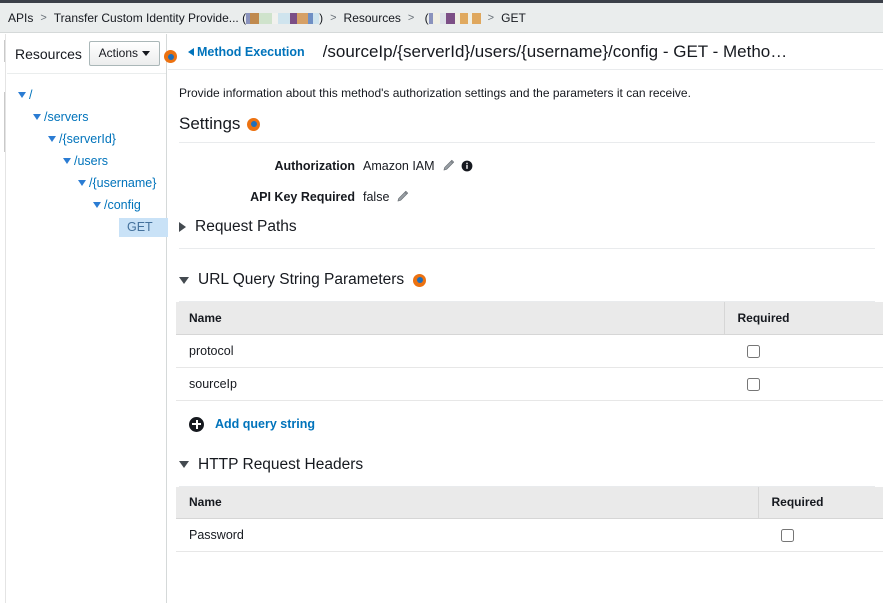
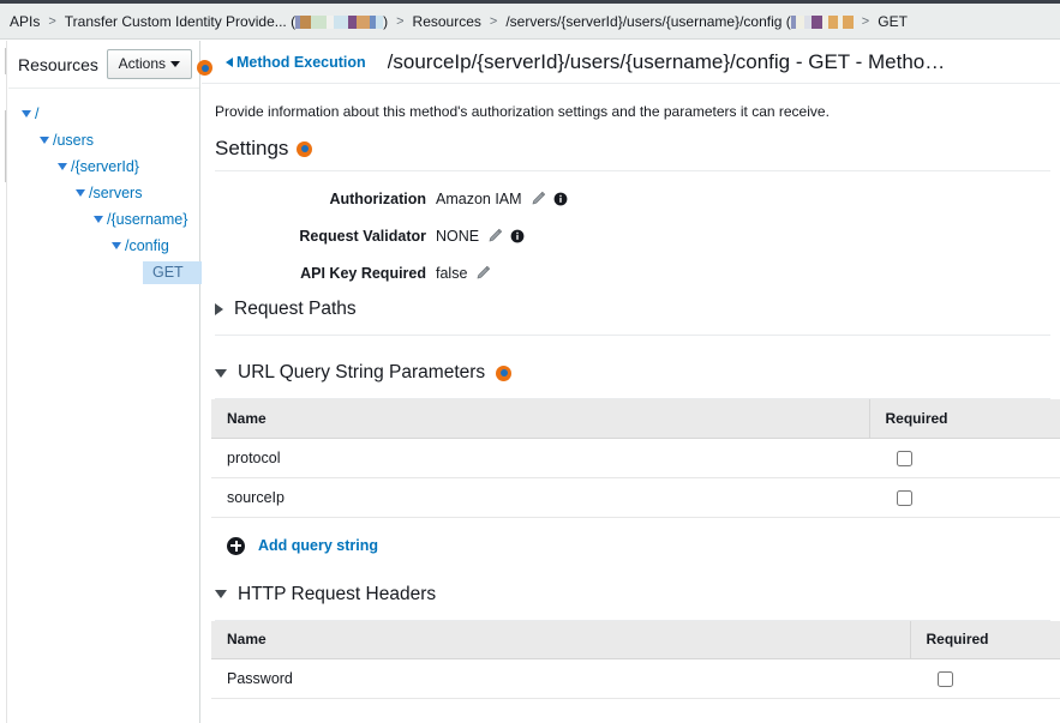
  APIs
  >
  Transfer Custom Identity Provide...
  ( )
  >
  Resources
  >
+ /servers/{serverId}/users/{username}/config
  (
  >
  GET
  Resources
  Actions
  /
- /servers
+ /users
  /{serverId}
- /users
+ /servers
  /{username}
  /config
  GET
  Method Execution
  /sourceIp/{serverId}/users/{username}/config - GET - Metho…
  Provide information about this method's authorization settings and the parameters it can receive.
  Settings
  Authorization
  Amazon IAM
+ Request Validator
+ NONE
  API Key Required
  false
  Request Paths
  URL Query String Parameters
  Name	Required
  protocol
  sourceIp
  Add query string
  HTTP Request Headers
  Name	Required
  Password
